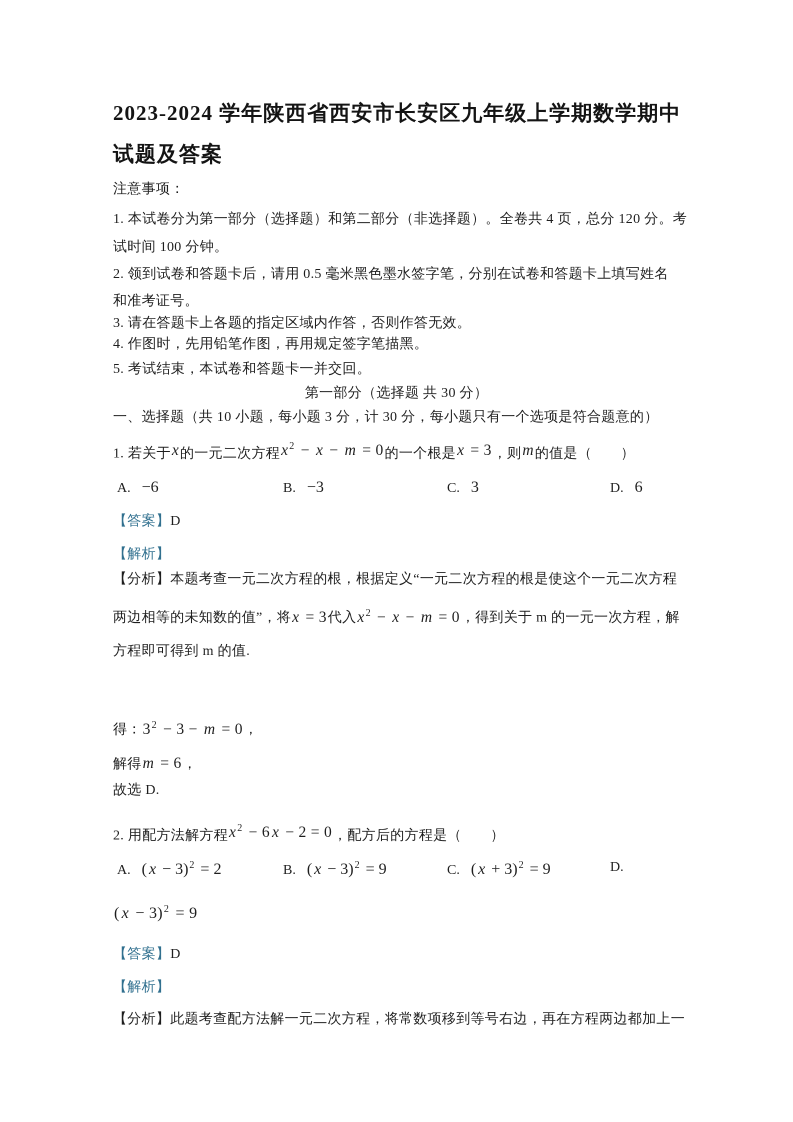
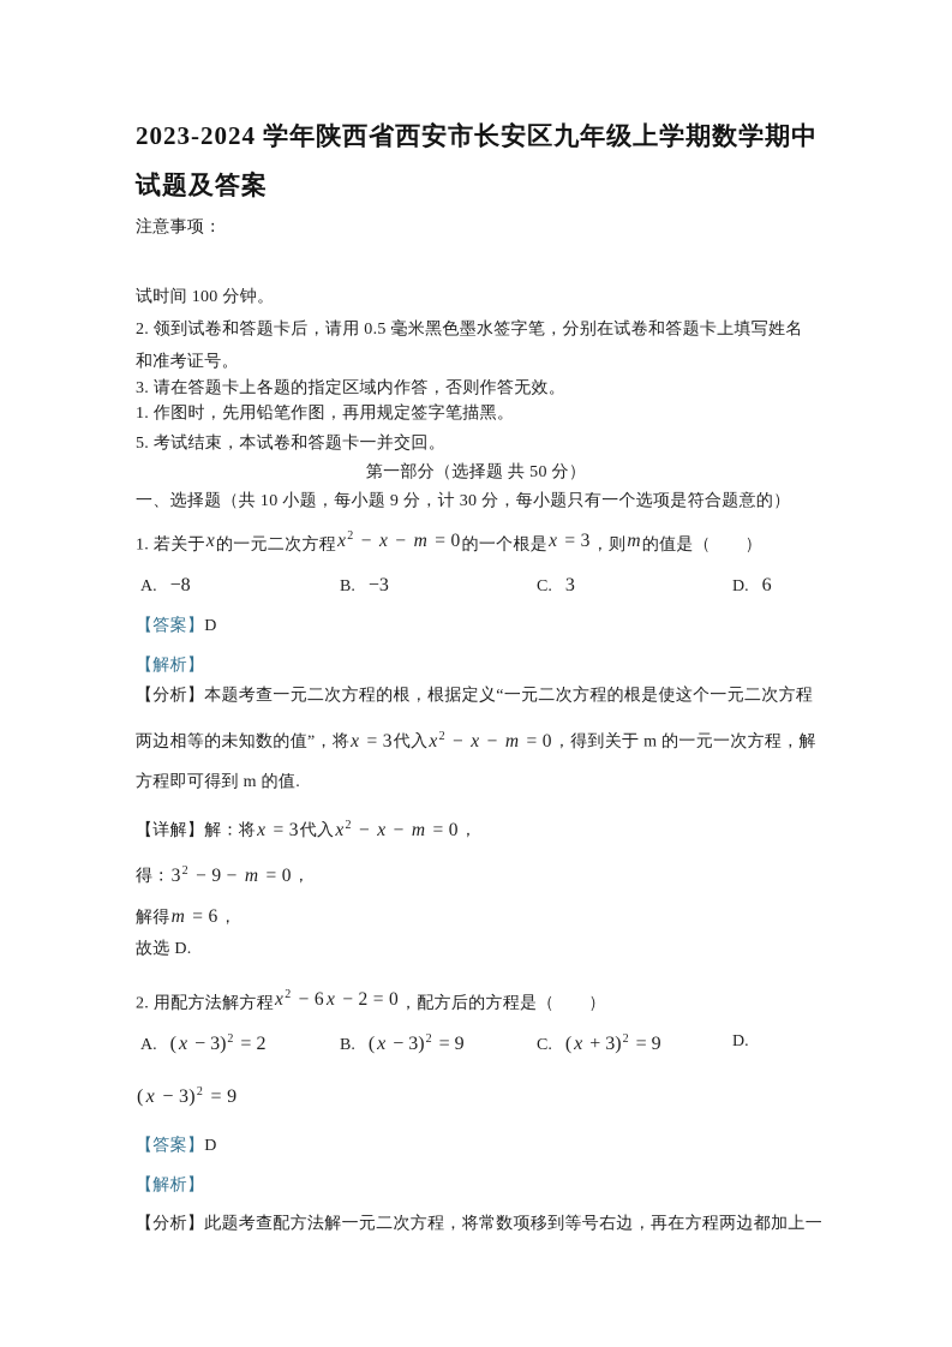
  2023-2024 学年陕西省西安市长安区九年级上学期数学期中
  试题及答案
  注意事项：
- 1. 本试卷分为第一部分（选择题）和第二部分（非选择题）。全卷共 4 页，总分 120 分。考
  试时间 100 分钟。
  2. 领到试卷和答题卡后，请用 0.5 毫米黑色墨水签字笔，分别在试卷和答题卡上填写姓名
  和准考证号。
  3. 请在答题卡上各题的指定区域内作答，否则作答无效。
- 4. 作图时，先用铅笔作图，再用规定签字笔描黑。
+ 1. 作图时，先用铅笔作图，再用规定签字笔描黑。
  5. 考试结束，本试卷和答题卡一并交回。
- 第一部分（选择题 共 30 分）
+ 第一部分（选择题 共 50 分）
- 一、选择题（共 10 小题，每小题 3 分，计 30 分，每小题只有一个选项是符合题意的）
+ 一、选择题（共 10 小题，每小题 9 分，计 30 分，每小题只有一个选项是符合题意的）
  1. 若关于x的一元二次方程x2 − x − m = 0的一个根是x = 3，则m的值是（ ）
- A. −6
+ A. −8
  B. −3
  C. 3
  D. 6
  【答案】D
  【解析】
  【分析】本题考查一元二次方程的根，根据定义“一元二次方程的根是使这个一元二次方程
  两边相等的未知数的值”，将x = 3代入x2 − x − m = 0，得到关于 m 的一元一次方程，解
  方程即可得到 m 的值.
+ 【详解】解：将x = 3代入x2 − x − m = 0，
- 得：32 − 3 − m = 0，
+ 得：32 − 9 − m = 0，
  解得m = 6，
  故选 D.
  2. 用配方法解方程x2 − 6x − 2 = 0，配方后的方程是（ ）
  A. (x − 3)2 = 2
  B. (x − 3)2 = 9
  C. (x + 3)2 = 9
  D.
  (x − 3)2 = 9
  【答案】D
  【解析】
  【分析】此题考查配方法解一元二次方程，将常数项移到等号右边，再在方程两边都加上一
